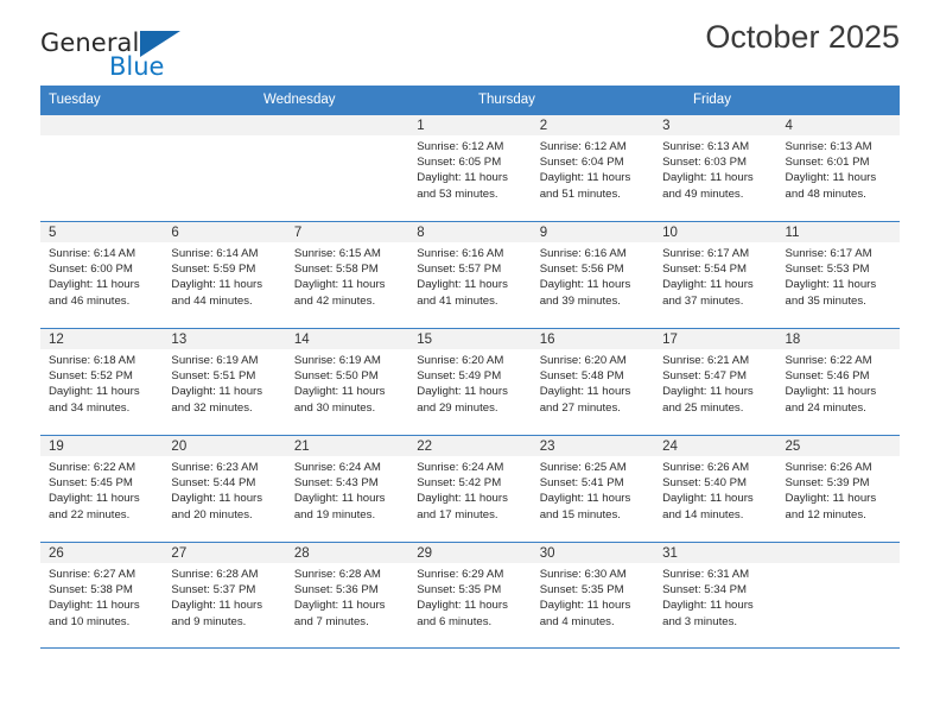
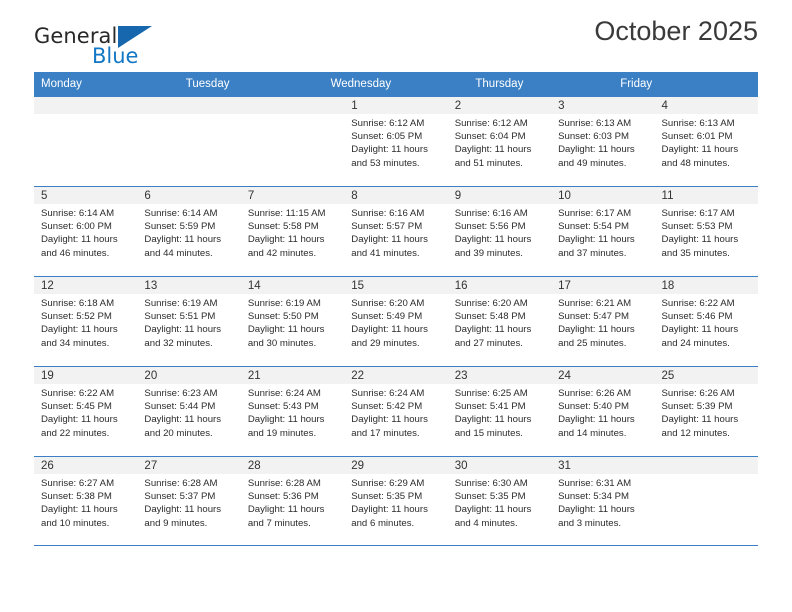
  General
  Blue
  October 2025
+ Monday
  Tuesday
  Wednesday
  Thursday
  Friday
  1
  Sunrise: 6:12 AM
  Sunset: 6:05 PM
  Daylight: 11 hours
  and 53 minutes.
  2
  Sunrise: 6:12 AM
  Sunset: 6:04 PM
  Daylight: 11 hours
  and 51 minutes.
  3
  Sunrise: 6:13 AM
  Sunset: 6:03 PM
  Daylight: 11 hours
  and 49 minutes.
  4
  Sunrise: 6:13 AM
  Sunset: 6:01 PM
  Daylight: 11 hours
  and 48 minutes.
  5
  Sunrise: 6:14 AM
  Sunset: 6:00 PM
  Daylight: 11 hours
  and 46 minutes.
  6
  Sunrise: 6:14 AM
  Sunset: 5:59 PM
  Daylight: 11 hours
  and 44 minutes.
  7
- Sunrise: 6:15 AM
+ Sunrise: 11:15 AM
  Sunset: 5:58 PM
  Daylight: 11 hours
  and 42 minutes.
  8
  Sunrise: 6:16 AM
  Sunset: 5:57 PM
  Daylight: 11 hours
  and 41 minutes.
  9
  Sunrise: 6:16 AM
  Sunset: 5:56 PM
  Daylight: 11 hours
  and 39 minutes.
  10
  Sunrise: 6:17 AM
  Sunset: 5:54 PM
  Daylight: 11 hours
  and 37 minutes.
  11
  Sunrise: 6:17 AM
  Sunset: 5:53 PM
  Daylight: 11 hours
  and 35 minutes.
  12
  Sunrise: 6:18 AM
  Sunset: 5:52 PM
  Daylight: 11 hours
  and 34 minutes.
  13
  Sunrise: 6:19 AM
  Sunset: 5:51 PM
  Daylight: 11 hours
  and 32 minutes.
  14
  Sunrise: 6:19 AM
  Sunset: 5:50 PM
  Daylight: 11 hours
  and 30 minutes.
  15
  Sunrise: 6:20 AM
  Sunset: 5:49 PM
  Daylight: 11 hours
  and 29 minutes.
  16
  Sunrise: 6:20 AM
  Sunset: 5:48 PM
  Daylight: 11 hours
  and 27 minutes.
  17
  Sunrise: 6:21 AM
  Sunset: 5:47 PM
  Daylight: 11 hours
  and 25 minutes.
  18
  Sunrise: 6:22 AM
  Sunset: 5:46 PM
  Daylight: 11 hours
  and 24 minutes.
  19
  Sunrise: 6:22 AM
  Sunset: 5:45 PM
  Daylight: 11 hours
  and 22 minutes.
  20
  Sunrise: 6:23 AM
  Sunset: 5:44 PM
  Daylight: 11 hours
  and 20 minutes.
  21
  Sunrise: 6:24 AM
  Sunset: 5:43 PM
  Daylight: 11 hours
  and 19 minutes.
  22
  Sunrise: 6:24 AM
  Sunset: 5:42 PM
  Daylight: 11 hours
  and 17 minutes.
  23
  Sunrise: 6:25 AM
  Sunset: 5:41 PM
  Daylight: 11 hours
  and 15 minutes.
  24
  Sunrise: 6:26 AM
  Sunset: 5:40 PM
  Daylight: 11 hours
  and 14 minutes.
  25
  Sunrise: 6:26 AM
  Sunset: 5:39 PM
  Daylight: 11 hours
  and 12 minutes.
  26
  Sunrise: 6:27 AM
  Sunset: 5:38 PM
  Daylight: 11 hours
  and 10 minutes.
  27
  Sunrise: 6:28 AM
  Sunset: 5:37 PM
  Daylight: 11 hours
  and 9 minutes.
  28
  Sunrise: 6:28 AM
  Sunset: 5:36 PM
  Daylight: 11 hours
  and 7 minutes.
  29
  Sunrise: 6:29 AM
  Sunset: 5:35 PM
  Daylight: 11 hours
  and 6 minutes.
  30
  Sunrise: 6:30 AM
  Sunset: 5:35 PM
  Daylight: 11 hours
  and 4 minutes.
  31
  Sunrise: 6:31 AM
  Sunset: 5:34 PM
  Daylight: 11 hours
  and 3 minutes.
